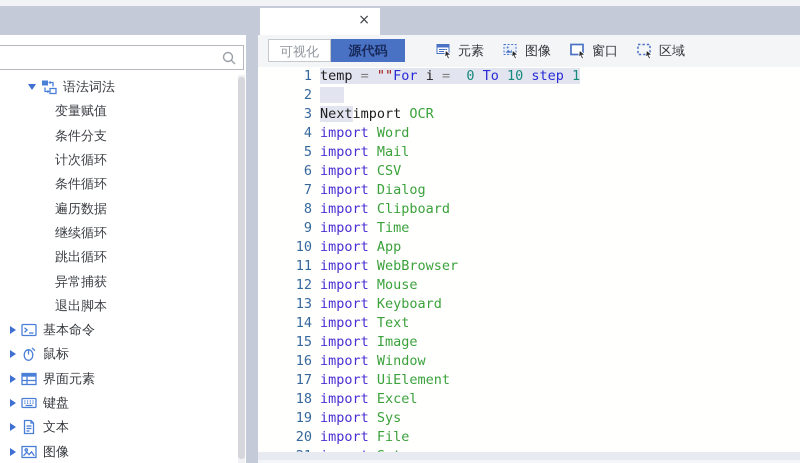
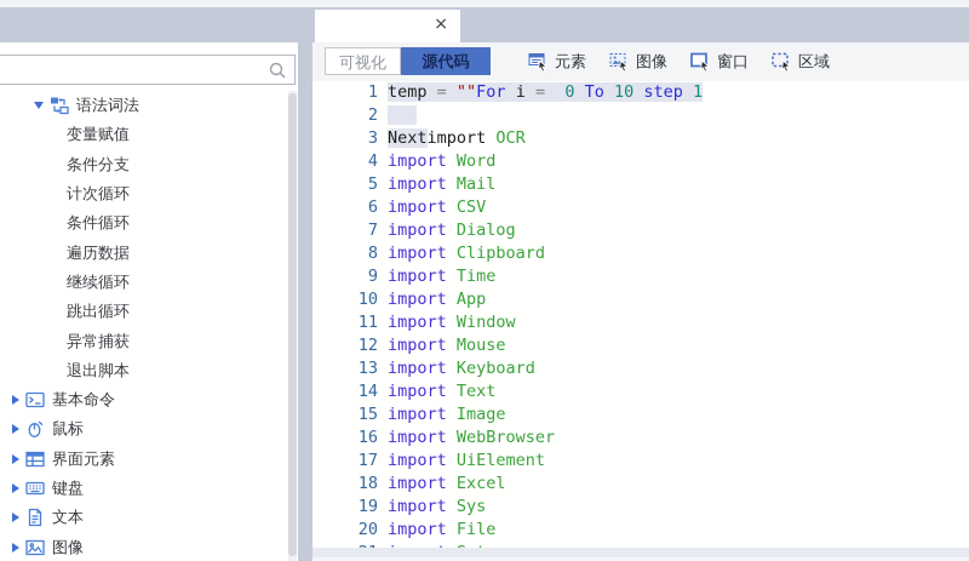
  语法词法
  变量赋值
  条件分支
  计次循环
  条件循环
  遍历数据
  继续循环
  跳出循环
  异常捕获
  退出脚本
  基本命令
  鼠标
  界面元素
  键盘
  文本
  图像
  ×
  可视化
  源代码
  元素
  图像
  窗口
  区域
  1
  temp = ""For i = 0 To 10 step 1
  2
  3
  Nextimport OCR
  4
  import Word
  5
  import Mail
  6
  import CSV
  7
  import Dialog
  8
  import Clipboard
  9
  import Time
  10
  import App
  11
- import WebBrowser
+ import Window
  12
  import Mouse
  13
  import Keyboard
  14
  import Text
  15
  import Image
  16
- import Window
+ import WebBrowser
  17
  import UiElement
  18
  import Excel
  19
  import Sys
  20
  import File
